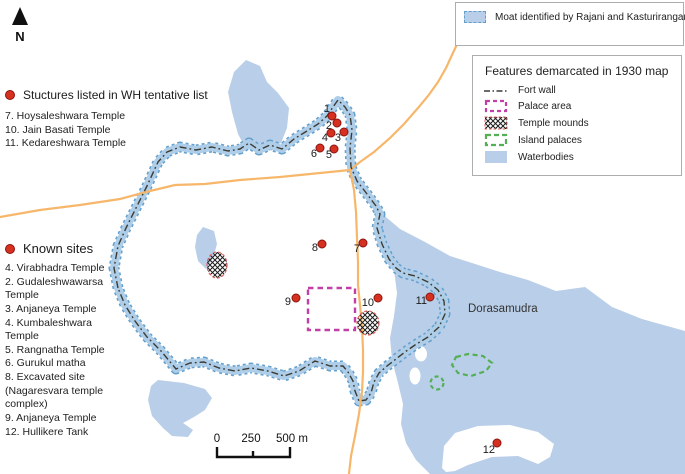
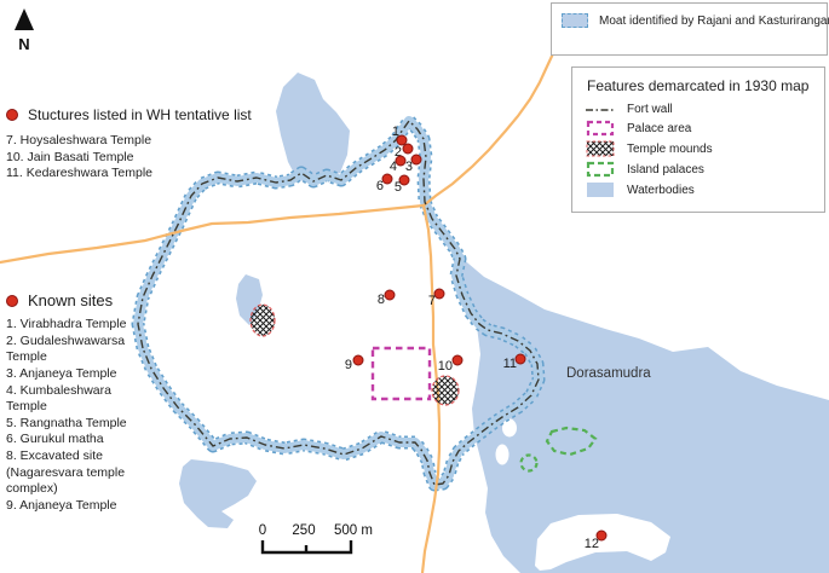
  Dorasamudra
  1
  2
  3
  4
  5
  6
  7
  8
  9
  10
  11
  12
  N
  0
  250
  500 m
  Moat identified by Rajani and Kasturiranga
  Features demarcated in 1930 map
  Fort wall
  Palace area
  Temple mounds
  Island palaces
  Waterbodies
  Stuctures listed in WH tentative list
  7. Hoysaleshwara Temple
  10. Jain Basati Temple
  11. Kedareshwara Temple
  Known sites
- 4. Virabhadra Temple
+ 1. Virabhadra Temple
  2. Gudaleshwawarsa Temple
  3. Anjaneya Temple
  4. Kumbaleshwara Temple
  5. Rangnatha Temple
  6. Gurukul matha
  8. Excavated site (Nagaresvara temple complex)
  9. Anjaneya Temple
- 12. Hullikere Tank
